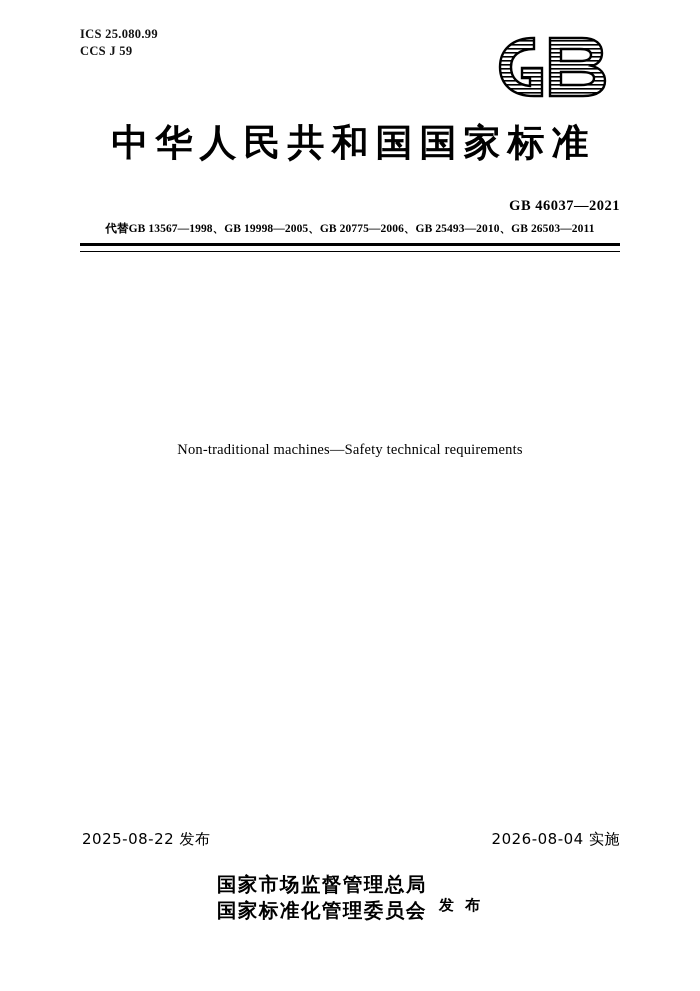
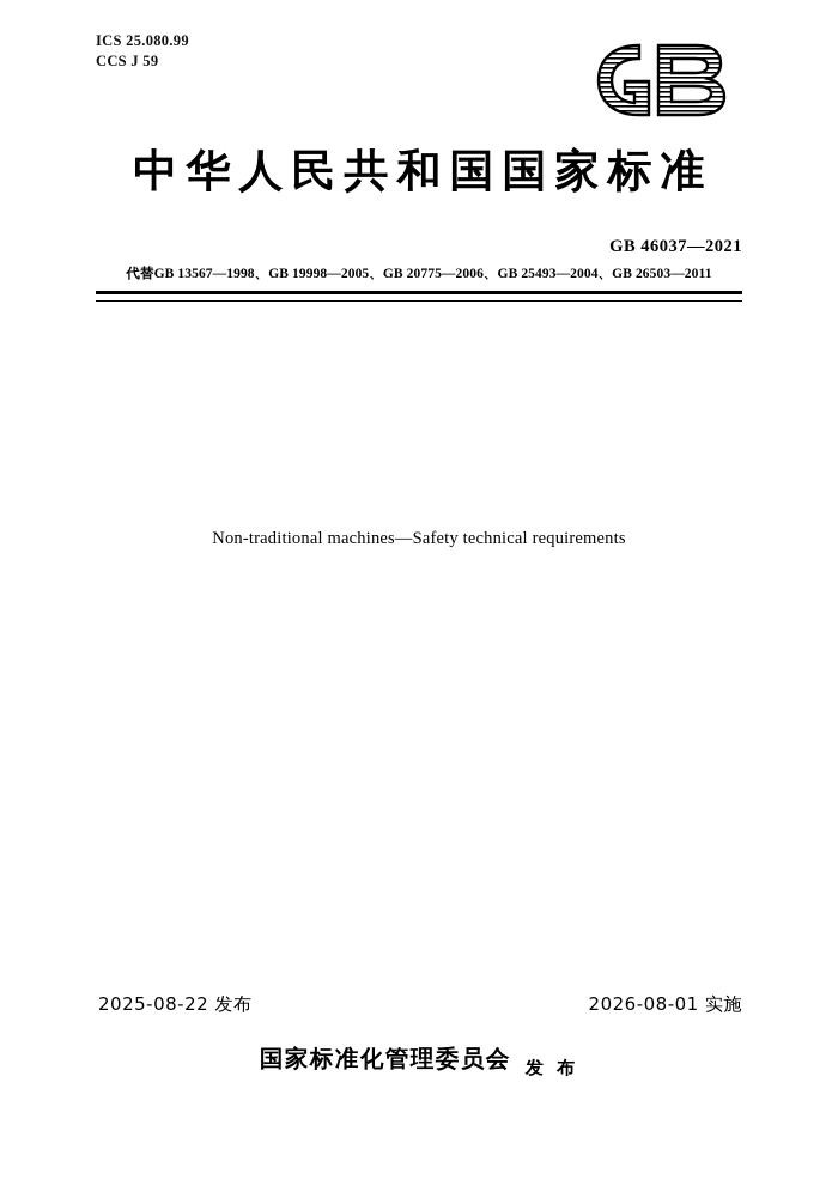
  ICS 25.080.99
  CCS J 59
  中华人民共和国国家标准
  GB 46037—2021
- 代替GB 13567—1998、GB 19998—2005、GB 20775—2006、GB 25493—2010、GB 26503—2011
+ 代替GB 13567—1998、GB 19998—2005、GB 20775—2006、GB 25493—2004、GB 26503—2011
  Non-traditional machines—Safety technical requirements
  2025-08-22 发布
- 2026-08-04 实施
+ 2026-08-01 实施
- 国家市场监督管理总局
  国家标准化管理委员会
  发 布
